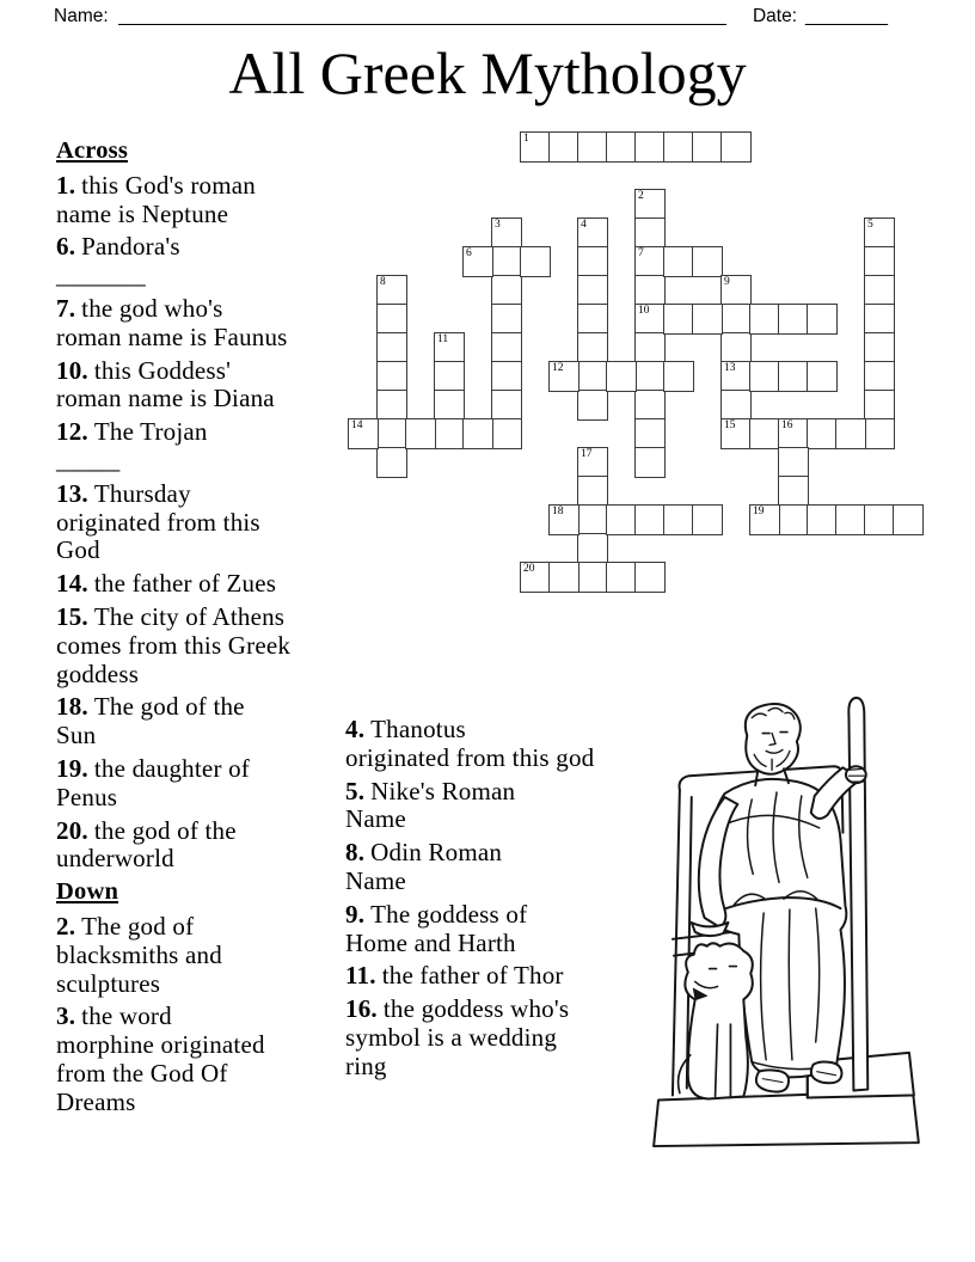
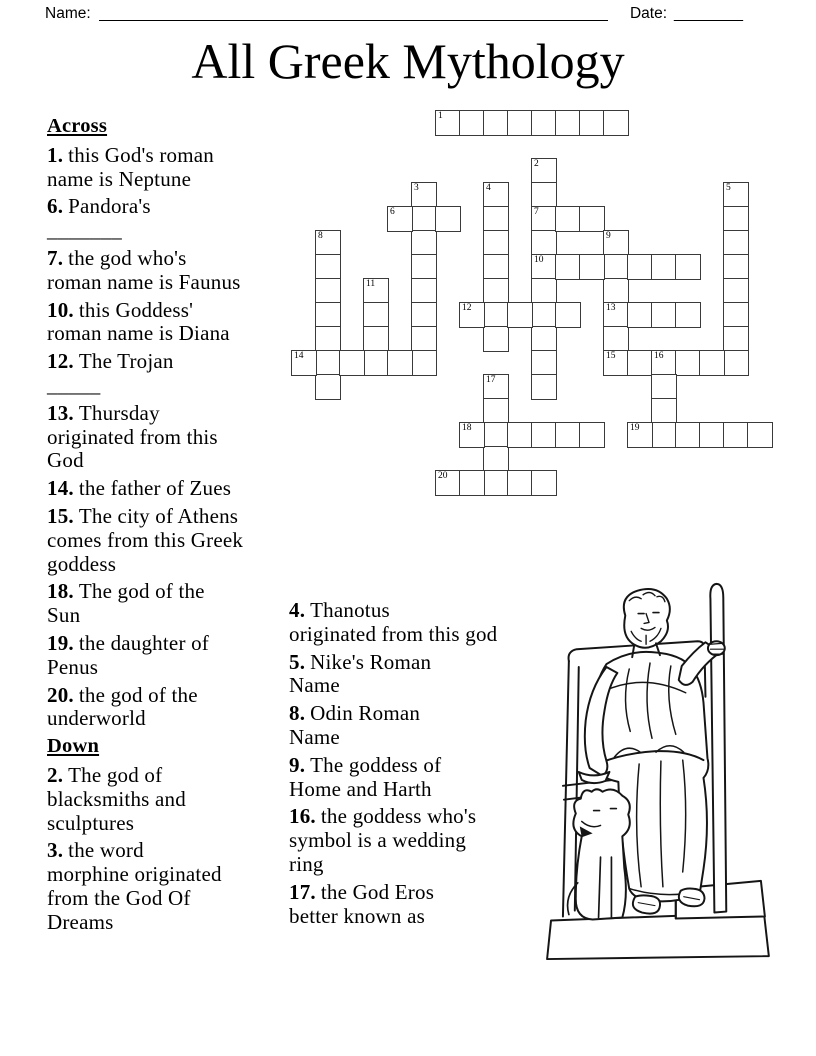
  Name:
  ___________________________________________________________
  Date:
  ________
  All Greek Mythology
  Across
  1. this God's roman
  name is Neptune
  6. Pandora's
  _______
  7. the god who's
  roman name is Faunus
  10. this Goddess'
  roman name is Diana
  12. The Trojan
  _____
  13. Thursday
  originated from this
  God
  14. the father of Zues
  15. The city of Athens
  comes from this Greek
  goddess
  18. The god of the
  Sun
  19. the daughter of
  Penus
  20. the god of the
  underworld
  Down
  2. The god of
  blacksmiths and
  sculptures
  3. the word
  morphine originated
  from the God Of
  Dreams
  4. Thanotus
  originated from this god
  5. Nike's Roman
  Name
  8. Odin Roman
  Name
  9. The goddess of
  Home and Harth
- 11. the father of Thor
  16. the goddess who's
  symbol is a wedding
  ring
+ 17. the God Eros
+ better known as
  1
  2
  7
  10
  3
  4
  5
  6
  8
  9
  13
  15
  11
  12
  14
  16
  17
  18
  19
  20
